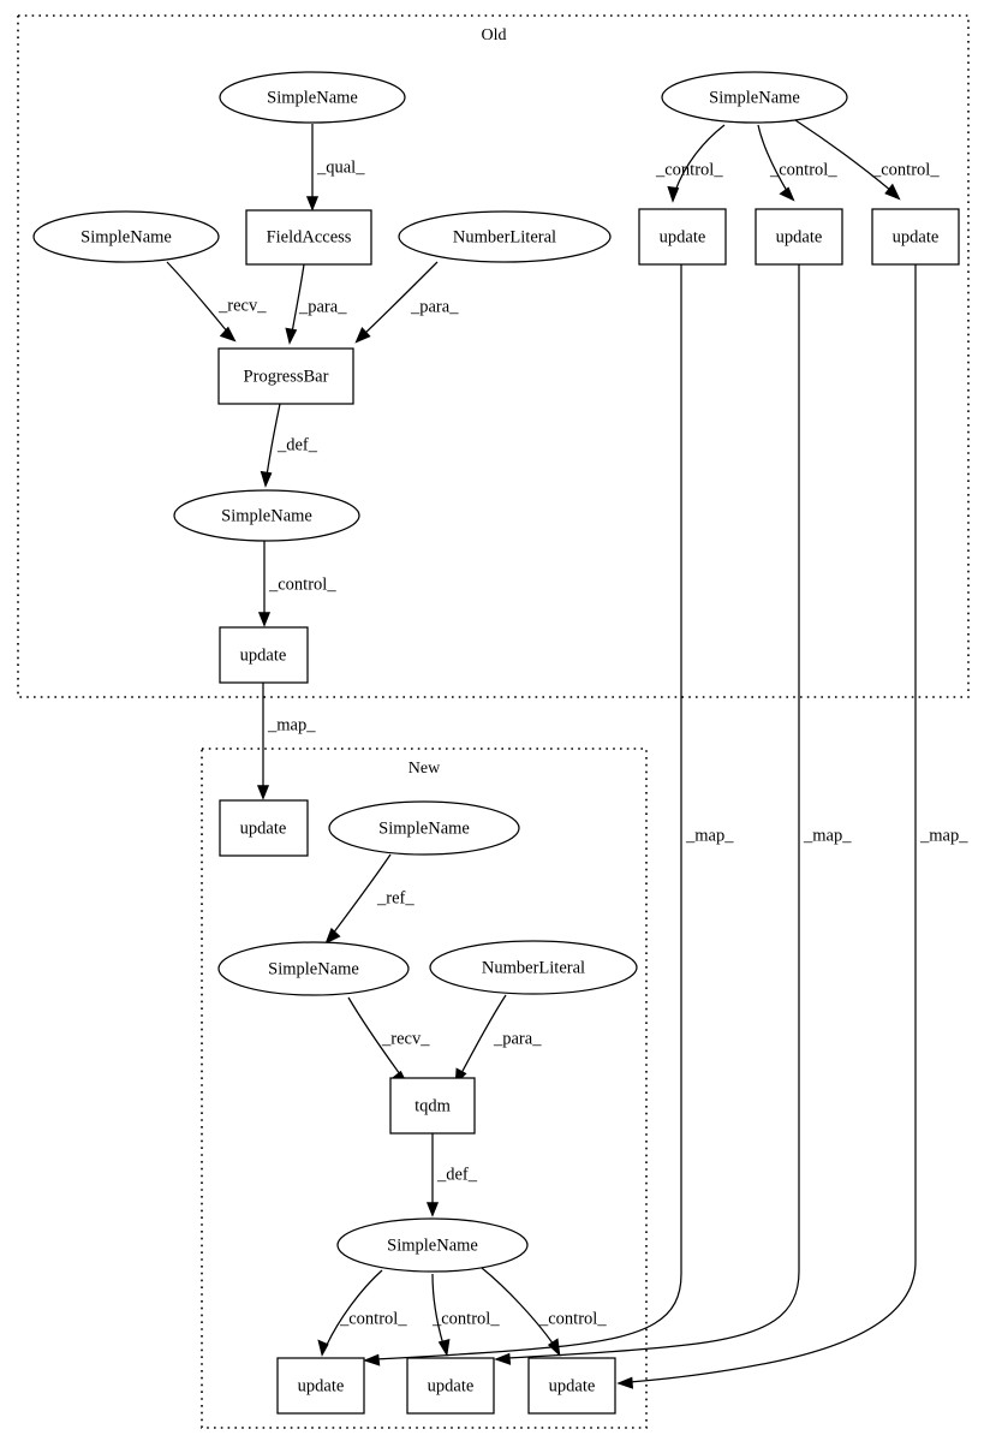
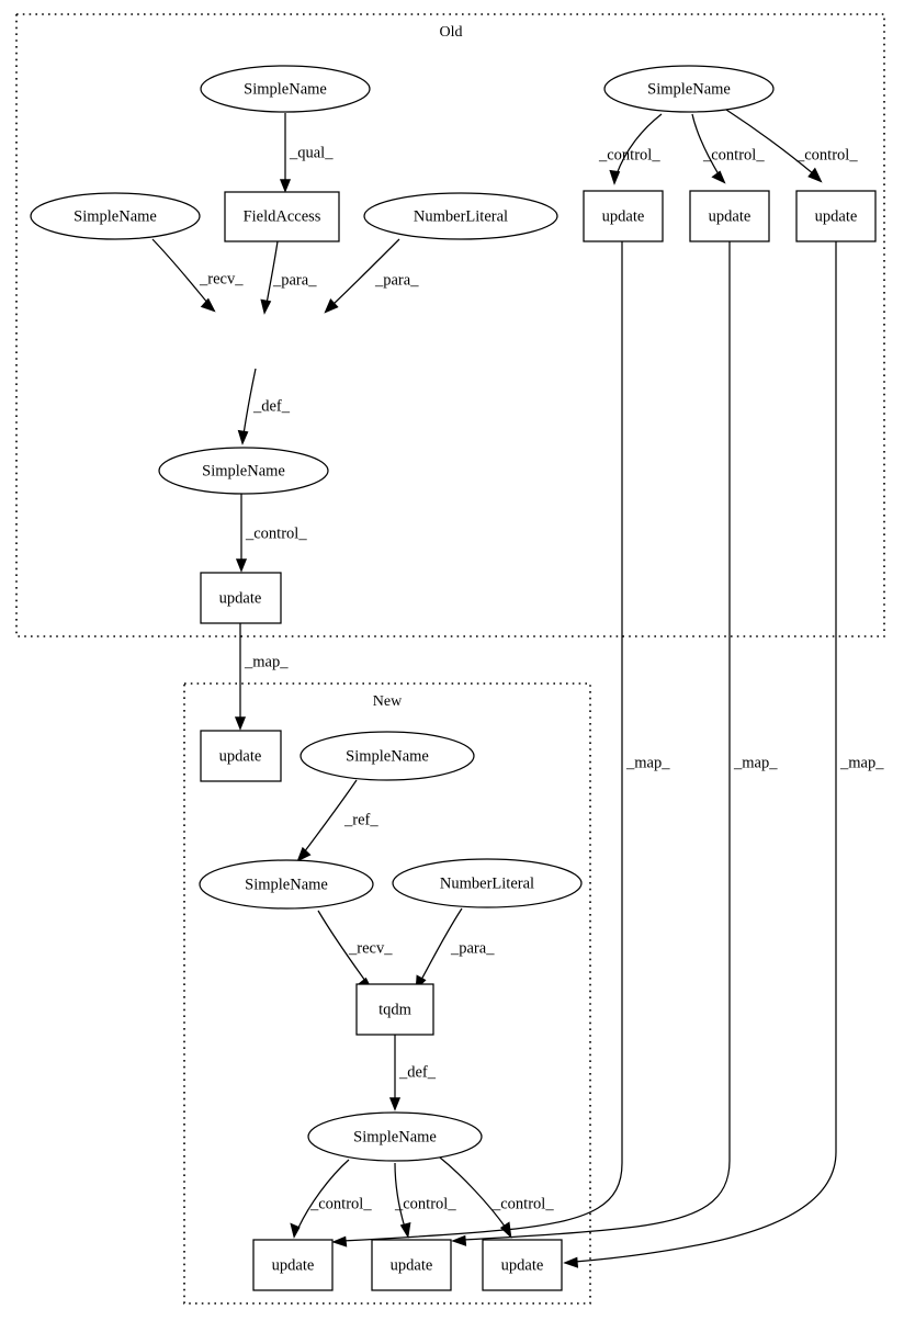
  Old
  New
  _qual_
  _recv_
  _para_
  _para_
  _def_
  _control_
  _control_
  _control_
  _control_
  _map_
  _map_
  _map_
  _map_
  _ref_
  _recv_
  _para_
  _def_
  _control_
  _control_
  _control_
  SimpleName
  SimpleName
  FieldAccess
  NumberLiteral
- ProgressBar
  SimpleName
  update
  SimpleName
  update
  update
  update
  update
  SimpleName
  SimpleName
  NumberLiteral
  tqdm
  SimpleName
  update
  update
  update
